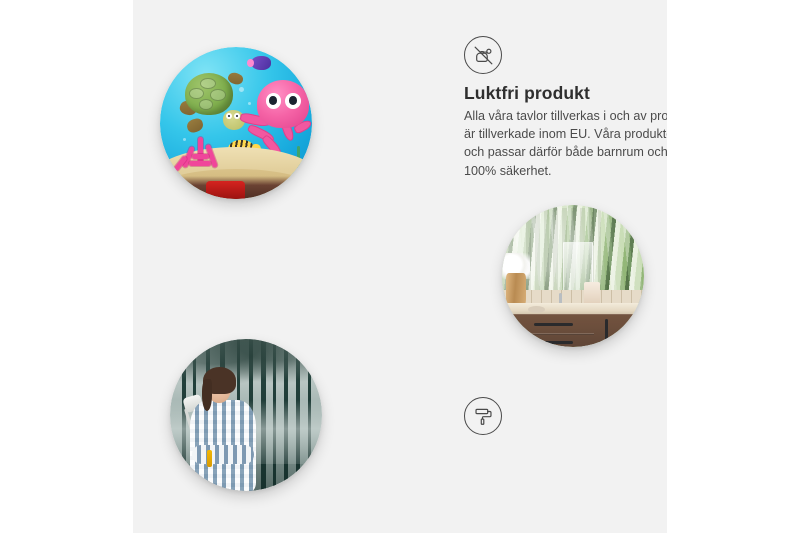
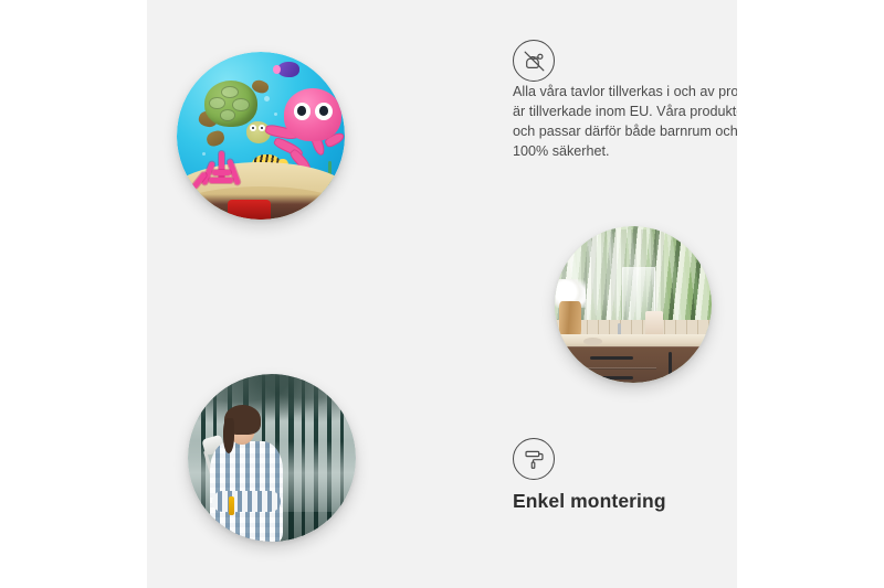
- Luktfri produkt
  Alla våra tavlor tillverkas i och av pro är tillverkade inom EU. Våra produkt och passar därför både barnrum och 100% säkerhet.
+ Enkel montering
